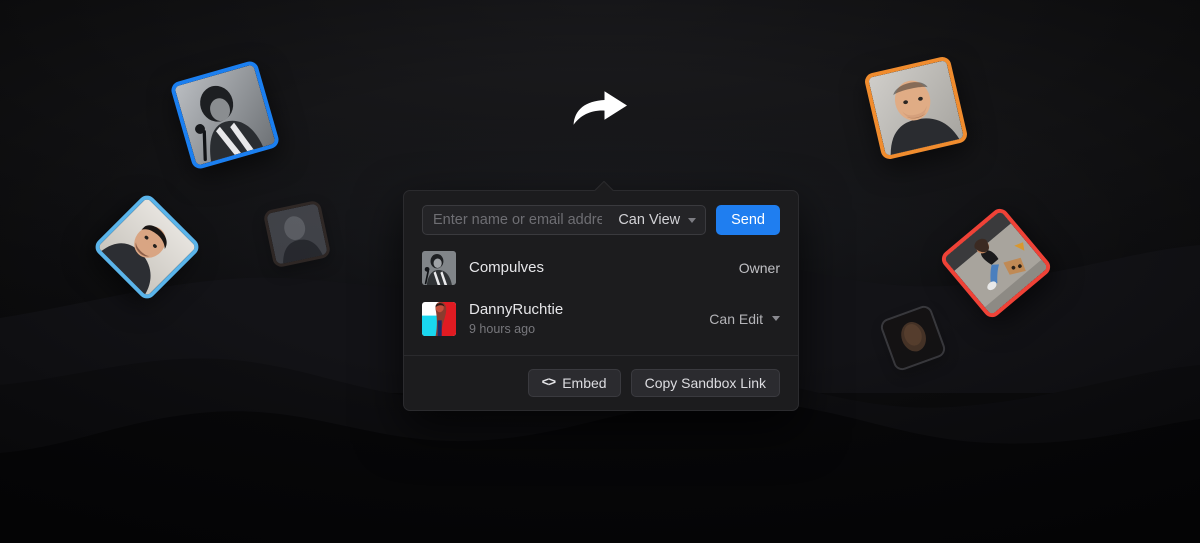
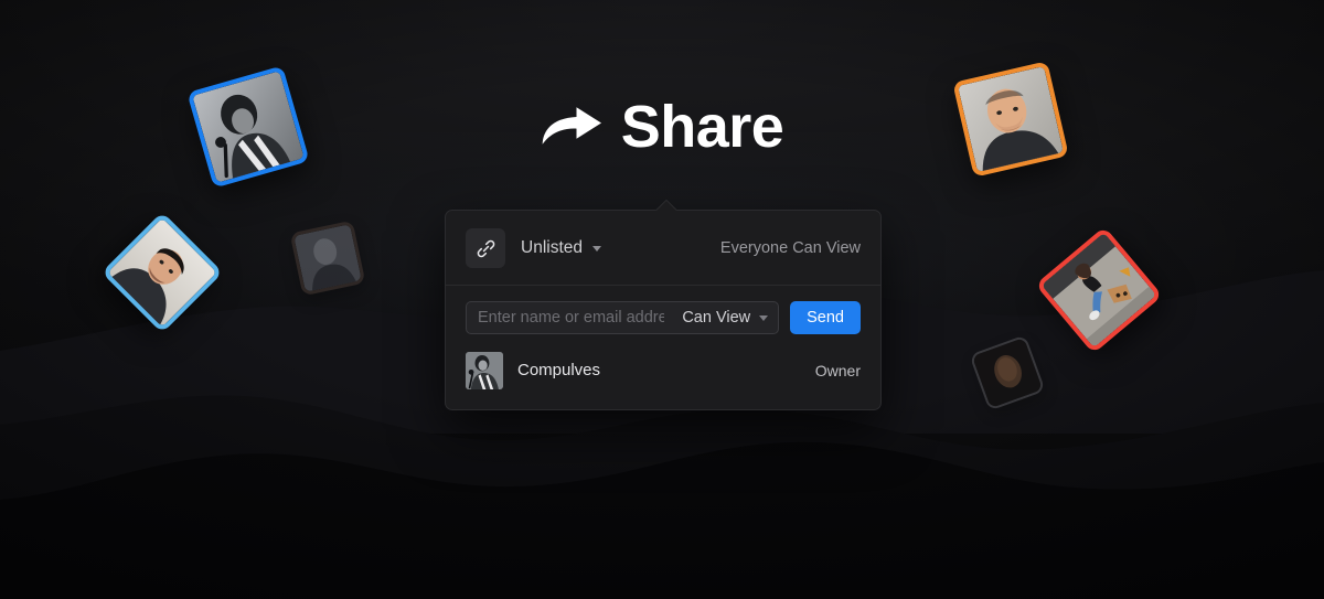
+ Share
+ Unlisted
+ Everyone Can View
  Enter name or email addre
  Can View
  Send
  Compulves
  Owner
- DannyRuchtie
- 9 hours ago
- Can Edit
- <>
- Embed
- Copy Sandbox Link
